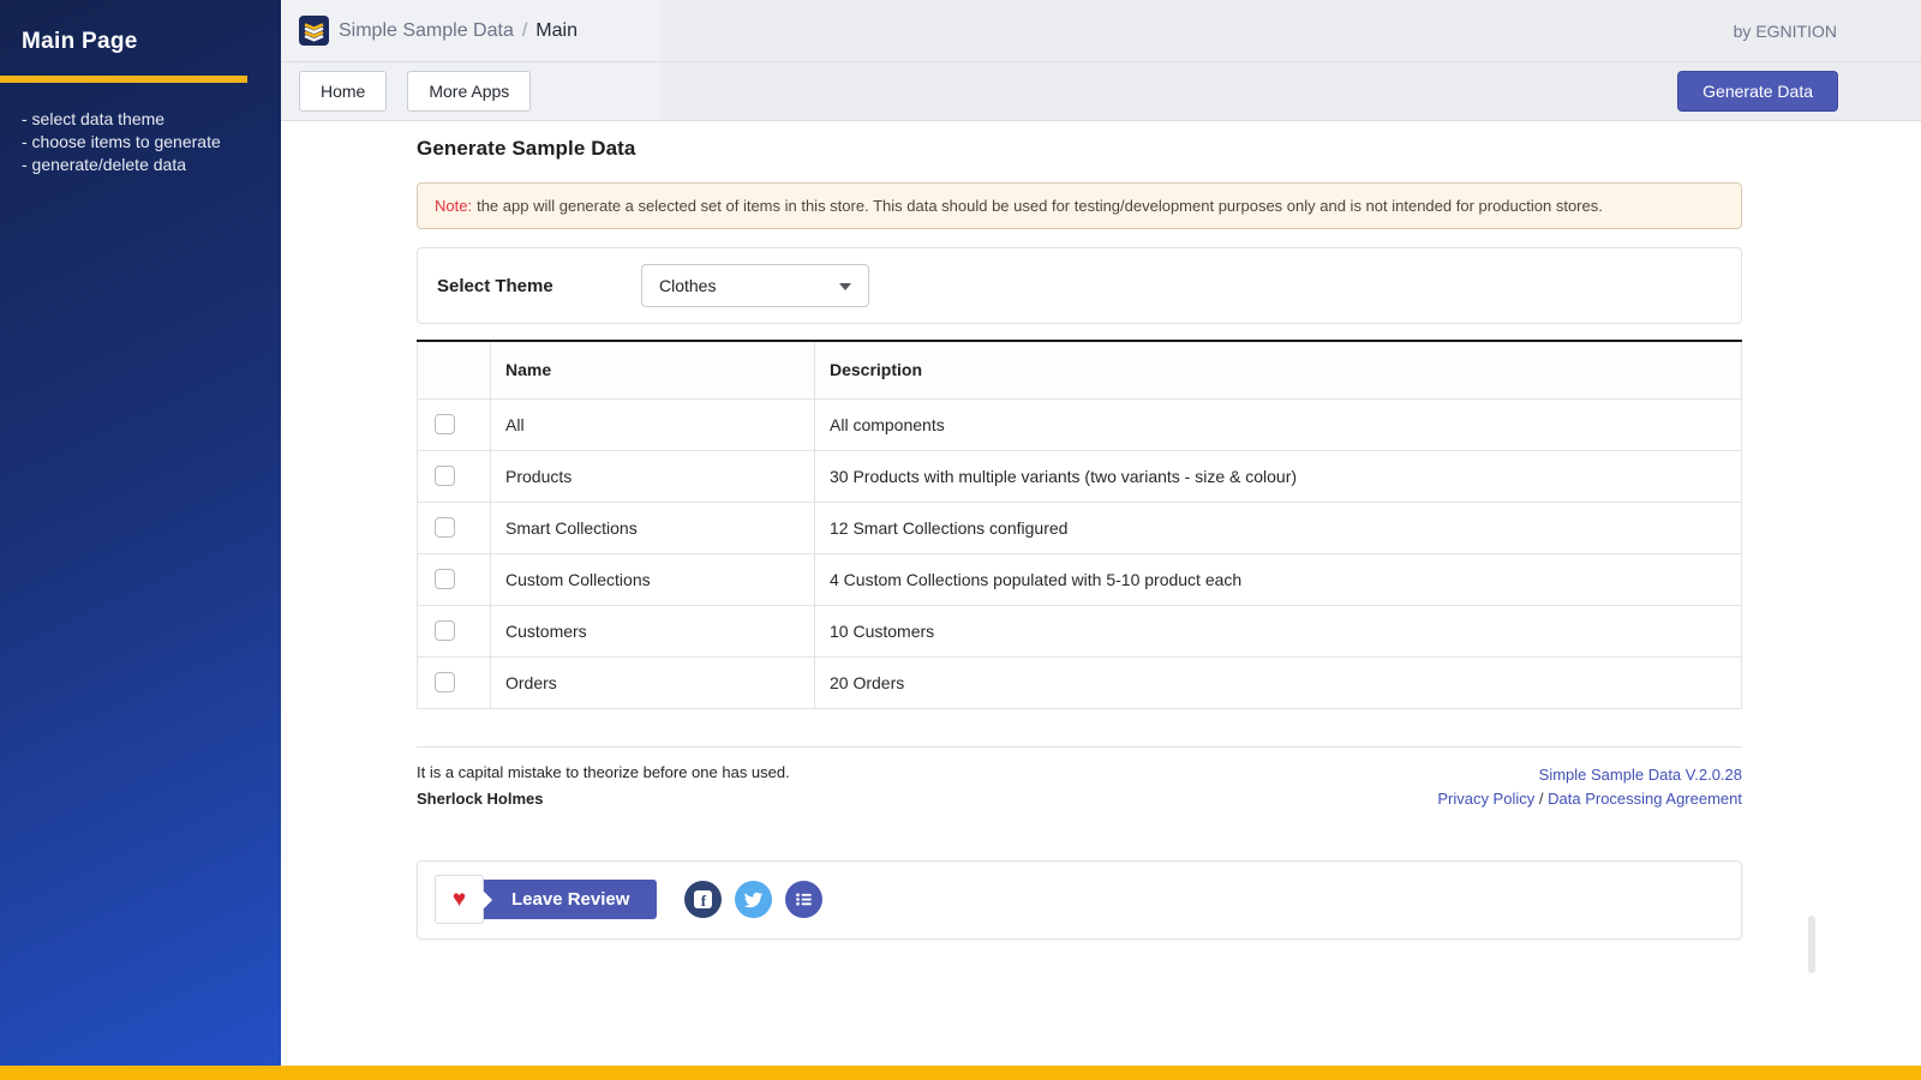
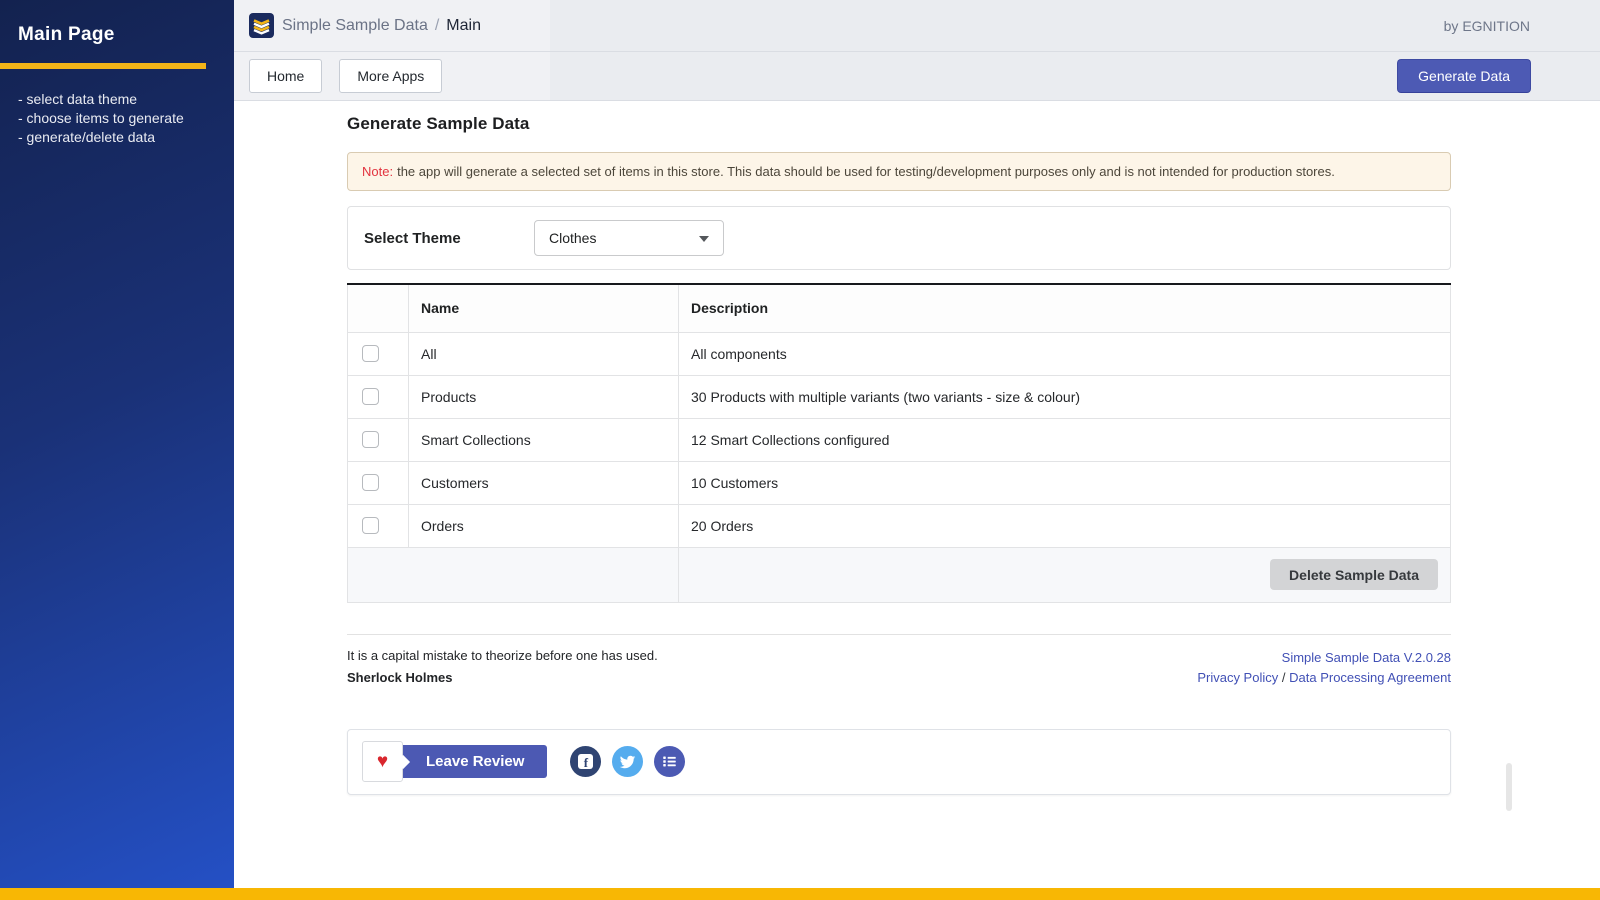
  Main Page
  - select data theme
  - choose items to generate
  - generate/delete data
  Simple Sample Data
  /
  Main
  by EGNITION
  Home
  More Apps
  Generate Data
  Generate Sample Data
  Note:
  the app will generate a selected set of items in this store. This data should be used for testing/development purposes only and is not intended for production stores.
  Select Theme
  Clothes
  	Name	Description
  	All	All components
  	Products	30 Products with multiple variants (two variants - size & colour)
  	Smart Collections	12 Smart Collections configured
- 	Custom Collections	4 Custom Collections populated with 5-10 product each
  	Customers	10 Customers
  	Orders	20 Orders
+ 	Delete Sample Data
  It is a capital mistake to theorize before one has used.
  Sherlock Holmes
  Simple Sample Data V.2.0.28
  Privacy Policy / Data Processing Agreement
  ♥
  Leave Review
  f
